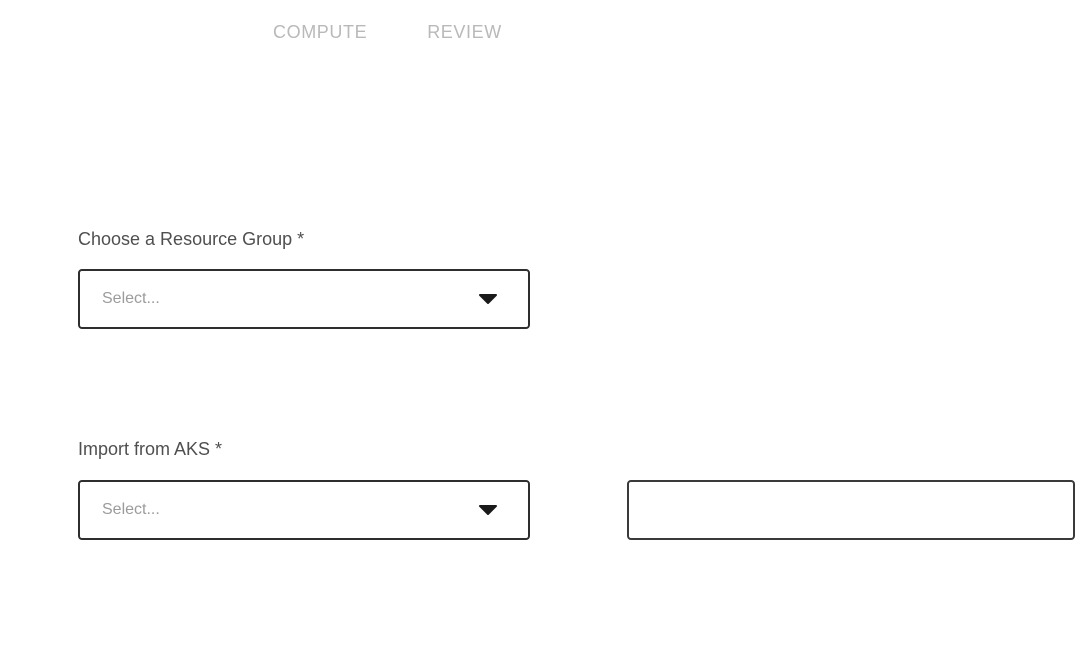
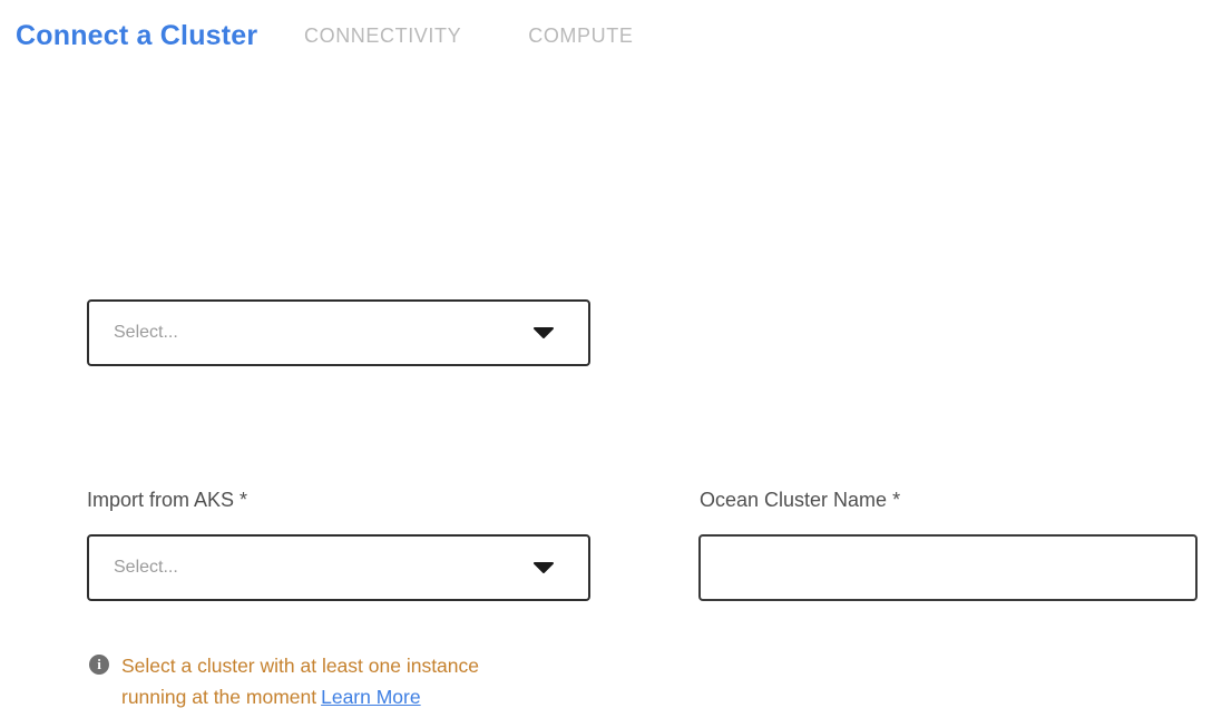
+ Connect a Cluster
+ CONNECTIVITY
  COMPUTE
- REVIEW
- Choose a Resource Group *
  Select...
  Import from AKS *
  Select...
+ Ocean Cluster Name *
+ i
+ Select a cluster with at least one instance running at the moment Learn More
